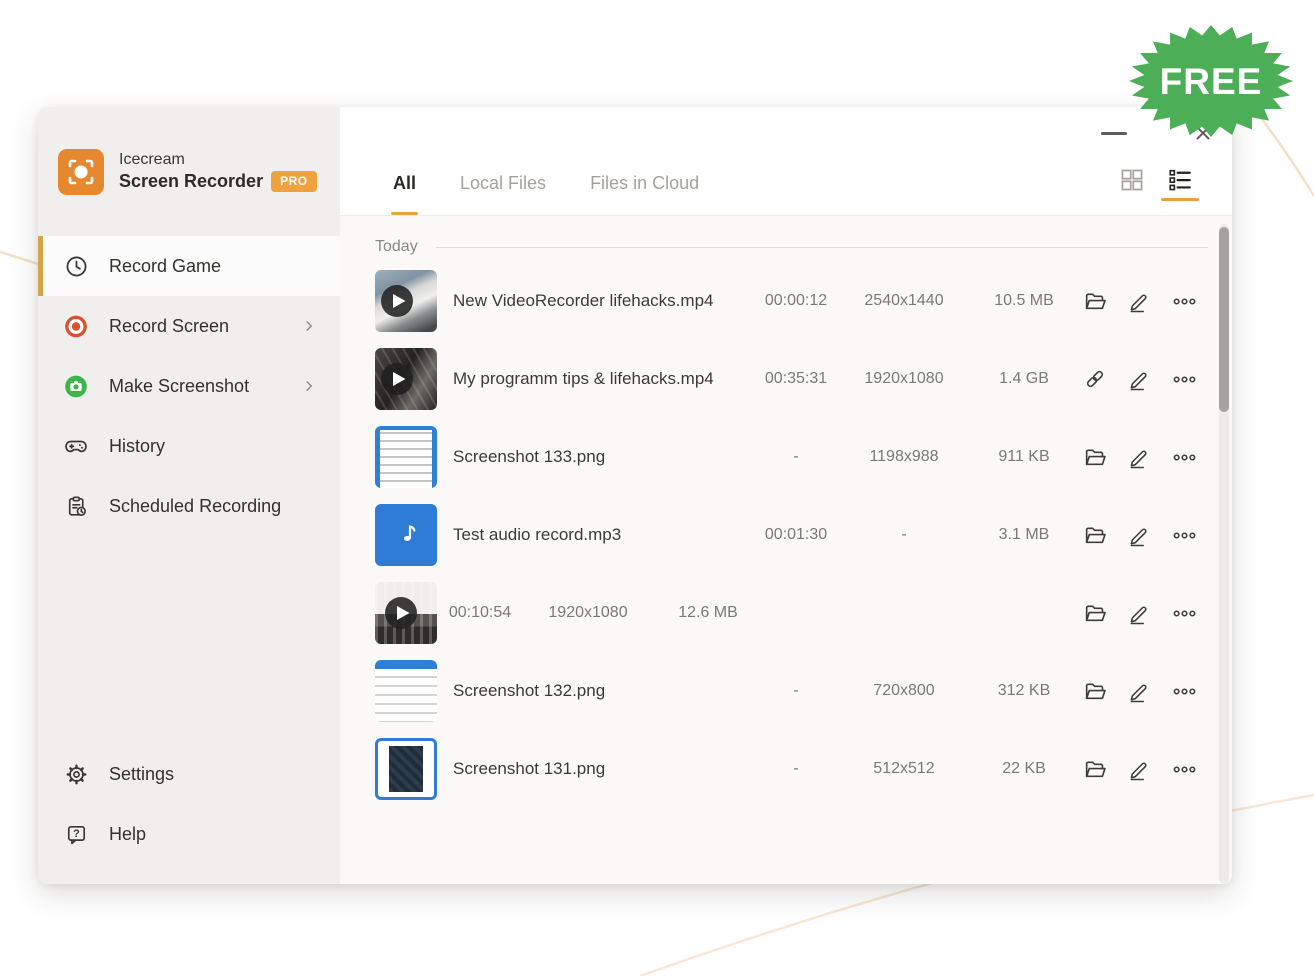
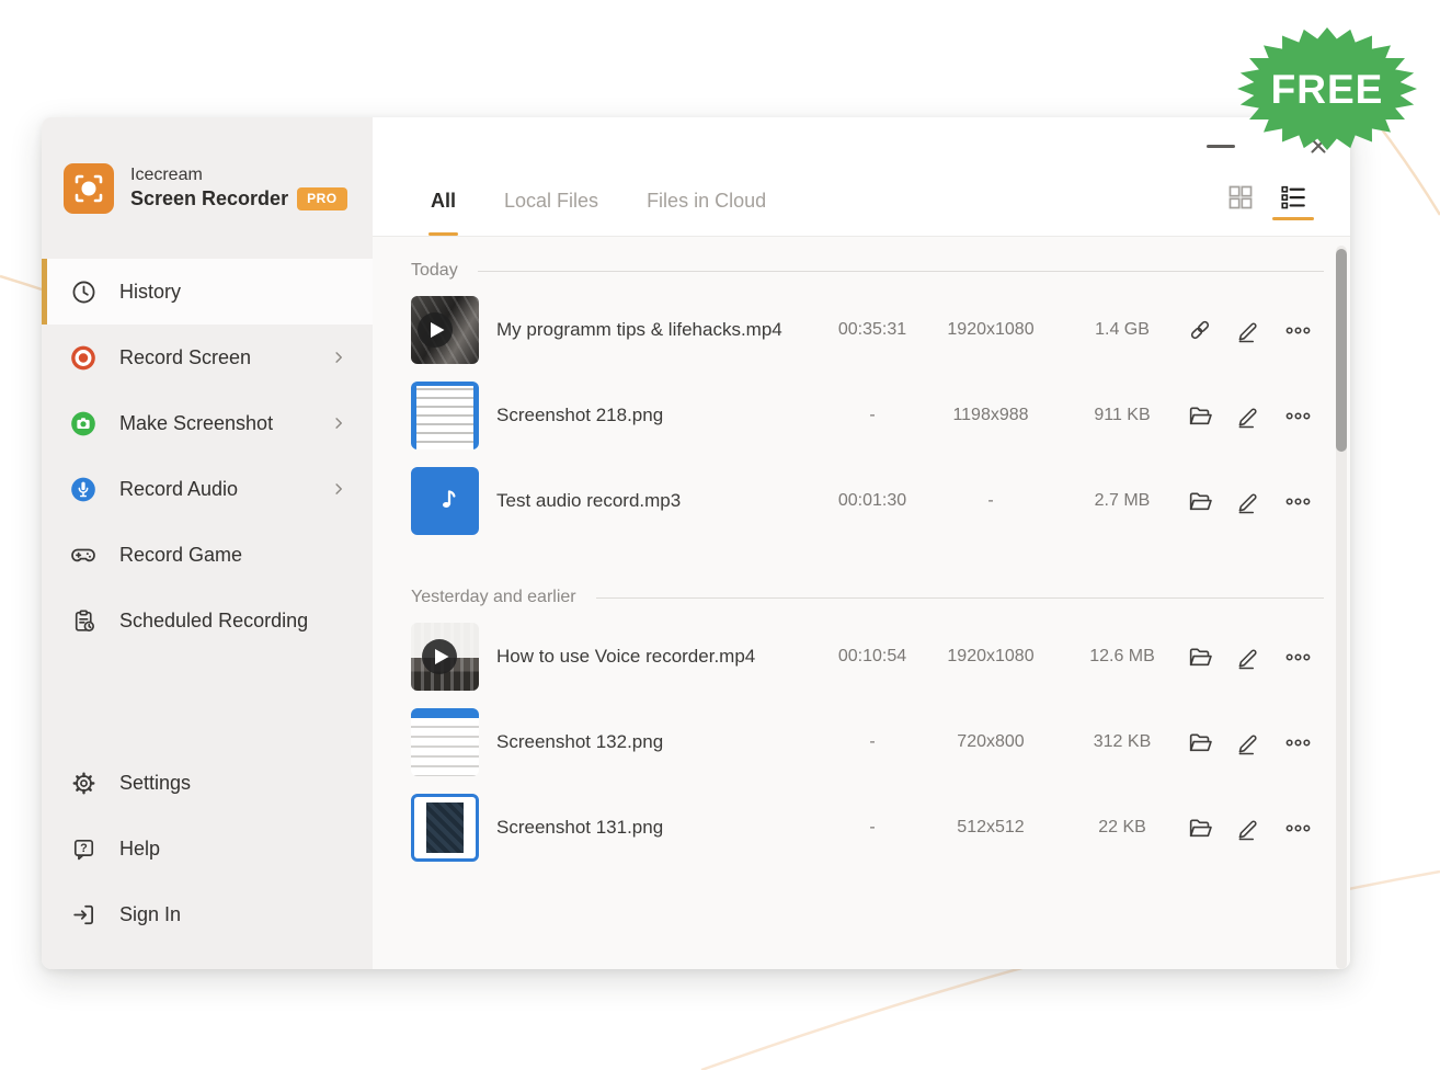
  Icecream
  Screen Recorder PRO
- Record Game
+ History
  Record Screen
  Make Screenshot
+ Record Audio
- History
+ Record Game
  Scheduled Recording
  Settings
  ?
  Help
+ Sign In
  All
  Local Files
  Files in Cloud
  Today
- New VideoRecorder lifehacks.mp4
- 00:00:12
- 2540x1440
- 10.5 MB
  My programm tips & lifehacks.mp4
  00:35:31
  1920x1080
  1.4 GB
- Screenshot 133.png
+ Screenshot 218.png
  -
  1198x988
  911 KB
  Test audio record.mp3
  00:01:30
  -
- 3.1 MB
+ 2.7 MB
+ Yesterday and earlier
+ How to use Voice recorder.mp4
  00:10:54
  1920x1080
  12.6 MB
  Screenshot 132.png
  -
  720x800
  312 KB
  Screenshot 131.png
  -
  512x512
  22 KB
  FREE
